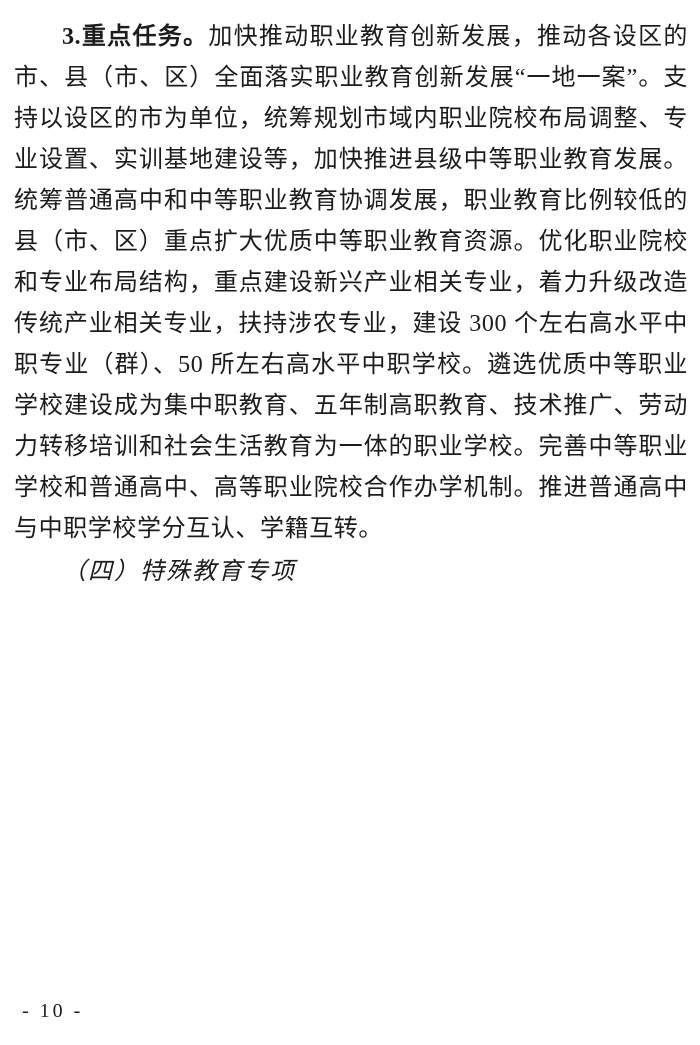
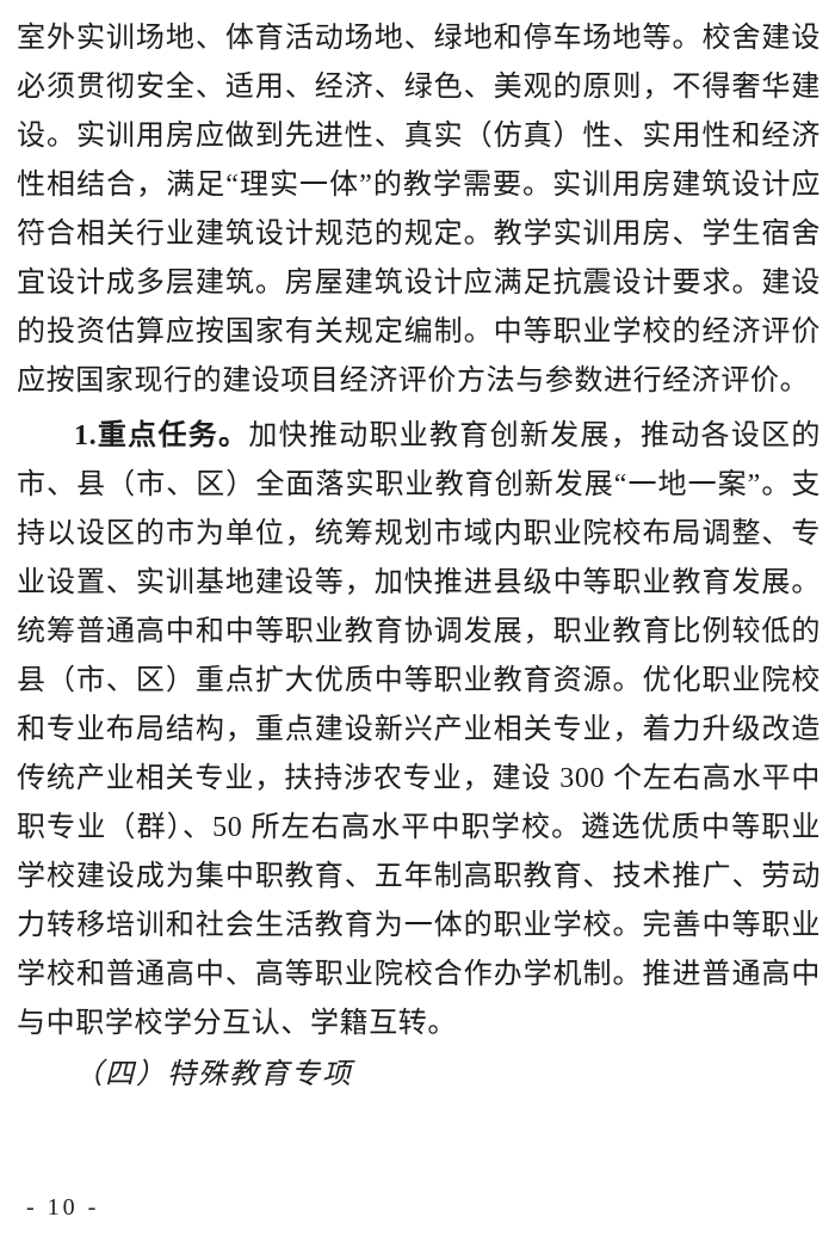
+ 室外实训场地、体育活动场地、绿地和停车场地等。校舍建设必须贯彻安全、适用、经济、绿色、美观的原则，不得奢华建设。实训用房应做到先进性、真实（仿真）性、实用性和经济性相结合，满足“理实一体”的教学需要。实训用房建筑设计应符合相关行业建筑设计规范的规定。教学实训用房、学生宿舍宜设计成多层建筑。房屋建筑设计应满足抗震设计要求。建设的投资估算应按国家有关规定编制。中等职业学校的经济评价应按国家现行的建设项目经济评价方法与参数进行经济评价。
- 3.重点任务。加快推动职业教育创新发展，推动各设区的市、县（市、区）全面落实职业教育创新发展“一地一案”。支持以设区的市为单位，统筹规划市域内职业院校布局调整、专业设置、实训基地建设等，加快推进县级中等职业教育发展。统筹普通高中和中等职业教育协调发展，职业教育比例较低的县（市、区）重点扩大优质中等职业教育资源。优化职业院校和专业布局结构，重点建设新兴产业相关专业，着力升级改造传统产业相关专业，扶持涉农专业，建设 300 个左右高水平中职专业（群）、50 所左右高水平中职学校。遴选优质中等职业学校建设成为集中职教育、五年制高职教育、技术推广、劳动力转移培训和社会生活教育为一体的职业学校。完善中等职业学校和普通高中、高等职业院校合作办学机制。推进普通高中与中职学校学分互认、学籍互转。
+ 1.重点任务。加快推动职业教育创新发展，推动各设区的市、县（市、区）全面落实职业教育创新发展“一地一案”。支持以设区的市为单位，统筹规划市域内职业院校布局调整、专业设置、实训基地建设等，加快推进县级中等职业教育发展。统筹普通高中和中等职业教育协调发展，职业教育比例较低的县（市、区）重点扩大优质中等职业教育资源。优化职业院校和专业布局结构，重点建设新兴产业相关专业，着力升级改造传统产业相关专业，扶持涉农专业，建设 300 个左右高水平中职专业（群）、50 所左右高水平中职学校。遴选优质中等职业学校建设成为集中职教育、五年制高职教育、技术推广、劳动力转移培训和社会生活教育为一体的职业学校。完善中等职业学校和普通高中、高等职业院校合作办学机制。推进普通高中与中职学校学分互认、学籍互转。
  （四）特殊教育专项
  - 10 -
